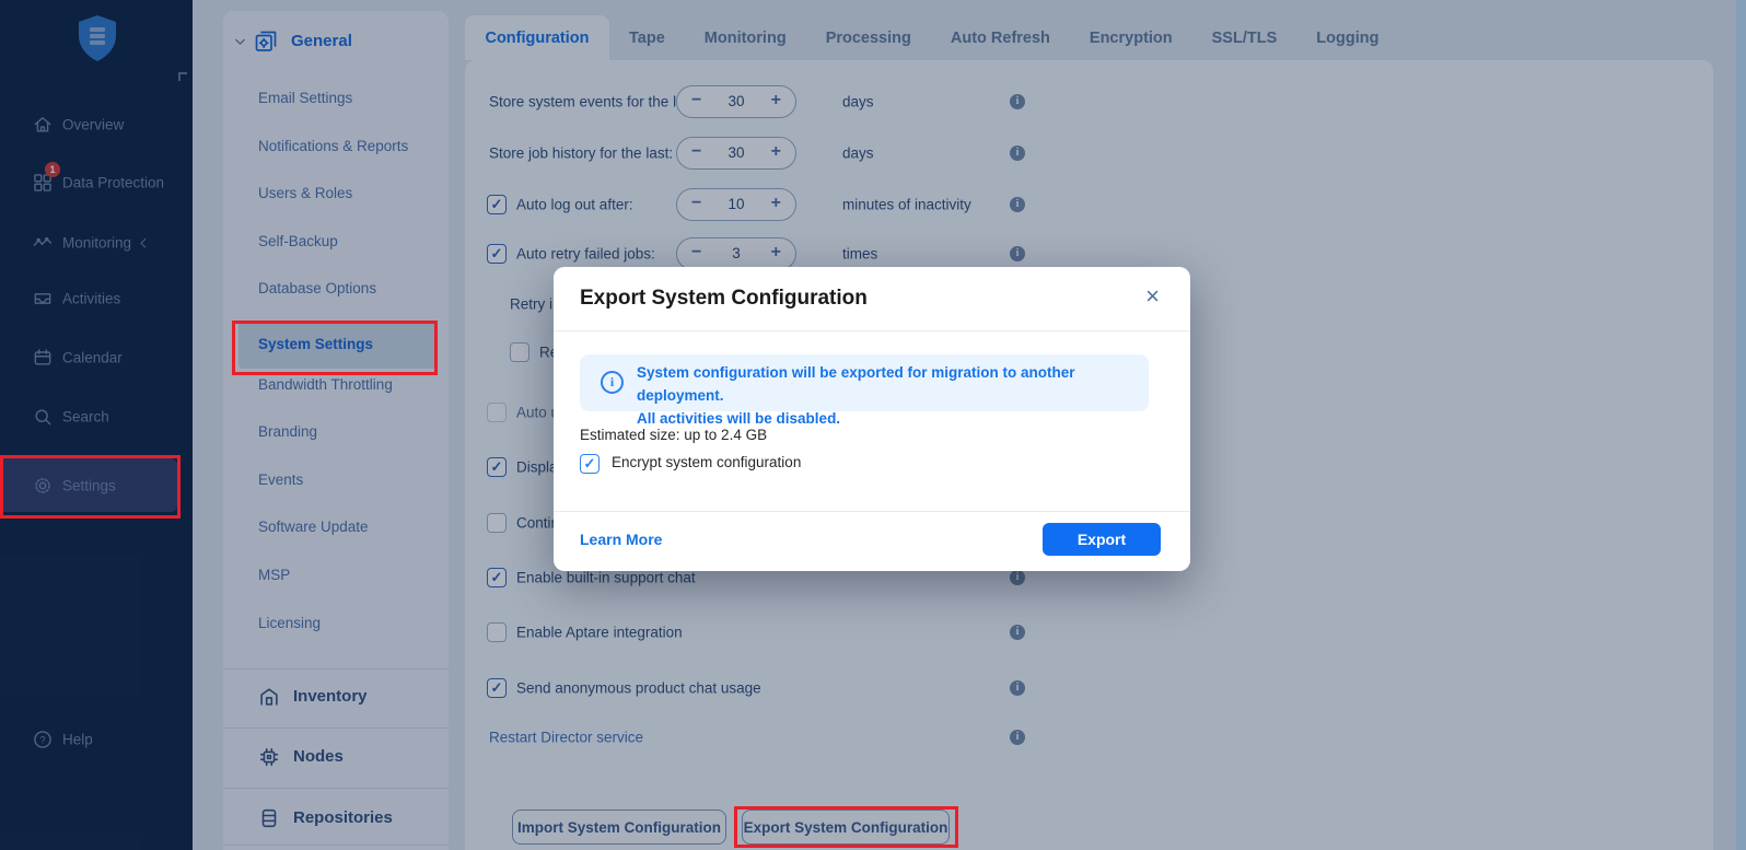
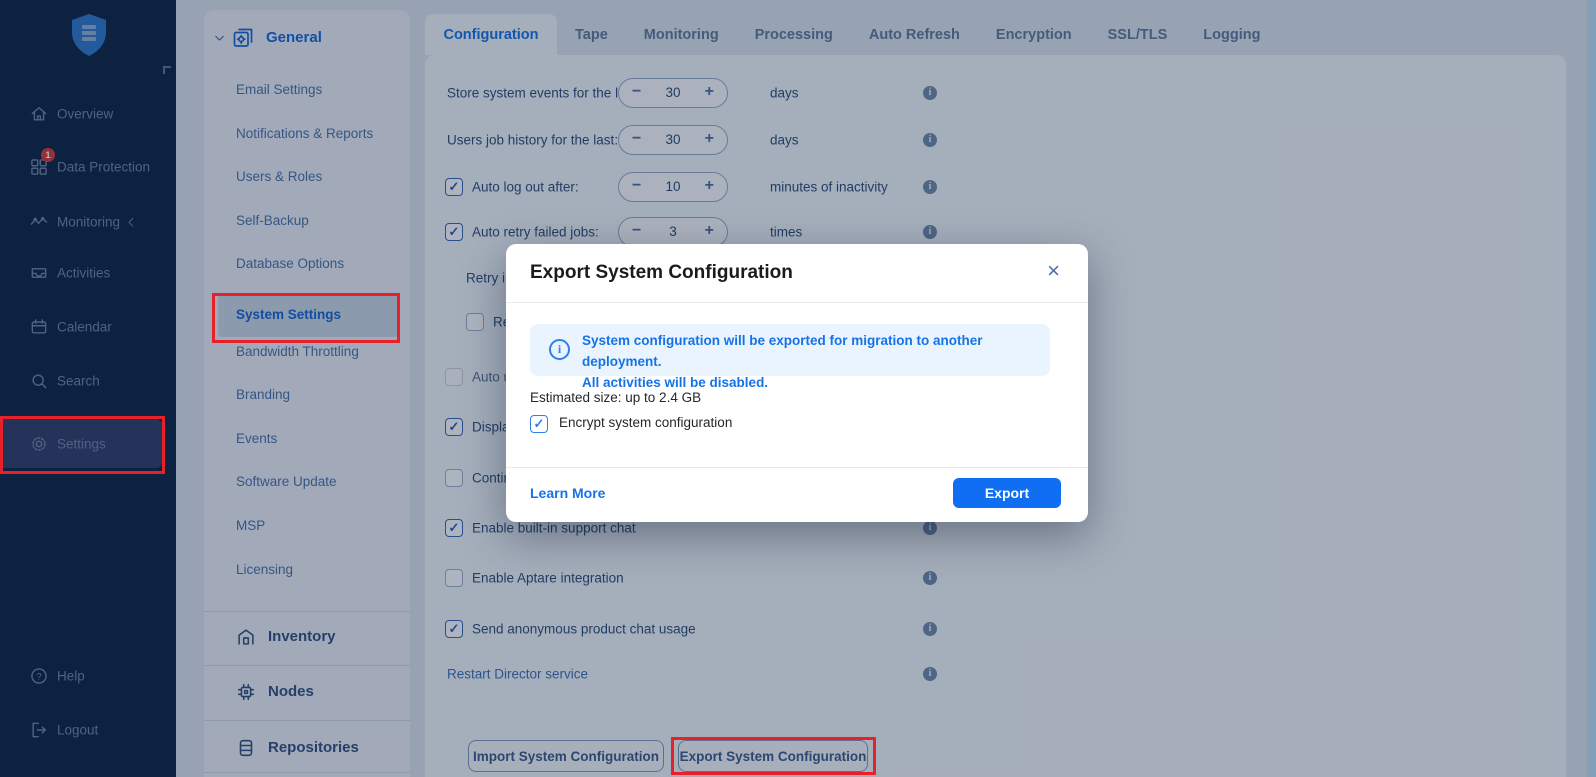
  Overview
  1
  Data Protection
  Monitoring
  Activities
  Calendar
  Search
  Settings
  ?
  Help
+ Logout
  General
  Email Settings
  Notifications & Reports
  Users & Roles
  Self-Backup
  Database Options
  System Settings
  Bandwidth Throttling
  Branding
  Events
  Software Update
  MSP
  Licensing
  Inventory
  Nodes
  Repositories
  Configuration
  Tape
  Monitoring
  Processing
  Auto Refresh
  Encryption
  SSL/TLS
  Logging
  Store system events for the l
  −
  30
  +
  days
- Store job history for the last:
+ Users job history for the last:
  −
  30
  +
  days
  Auto log out after:
  −
  10
  +
  minutes of inactivity
  Auto retry failed jobs:
  −
  3
  +
  times
  Retry i
  Auto
  Displ
  Conti
  Enable built-in support chat
  Enable Aptare integration
  Send anonymous product chat usage
  Restart Director service
  Import System Configuration
  Export System Configuration
  Export System Configuration
  ×
  System configuration will be exported for migration to another deployment.
  All activities will be disabled.
  Estimated size: up to 2.4 GB
  Encrypt system configuration
  Learn More
  Export
